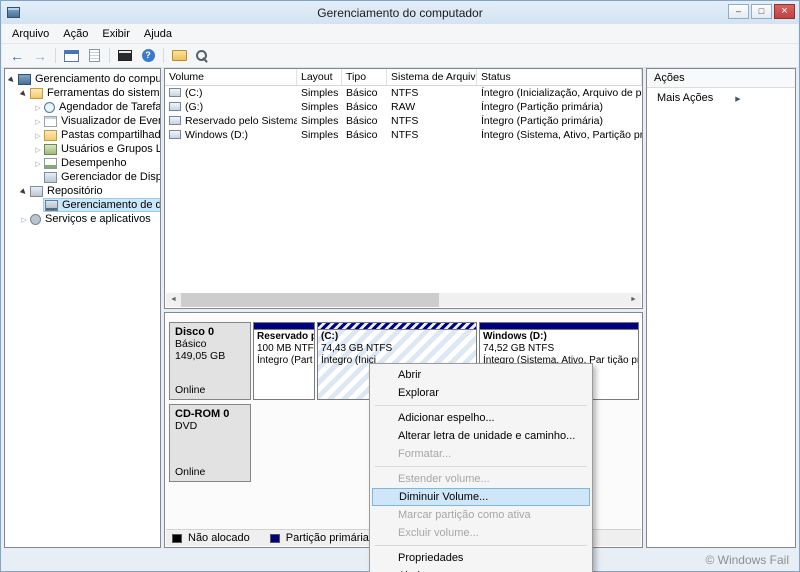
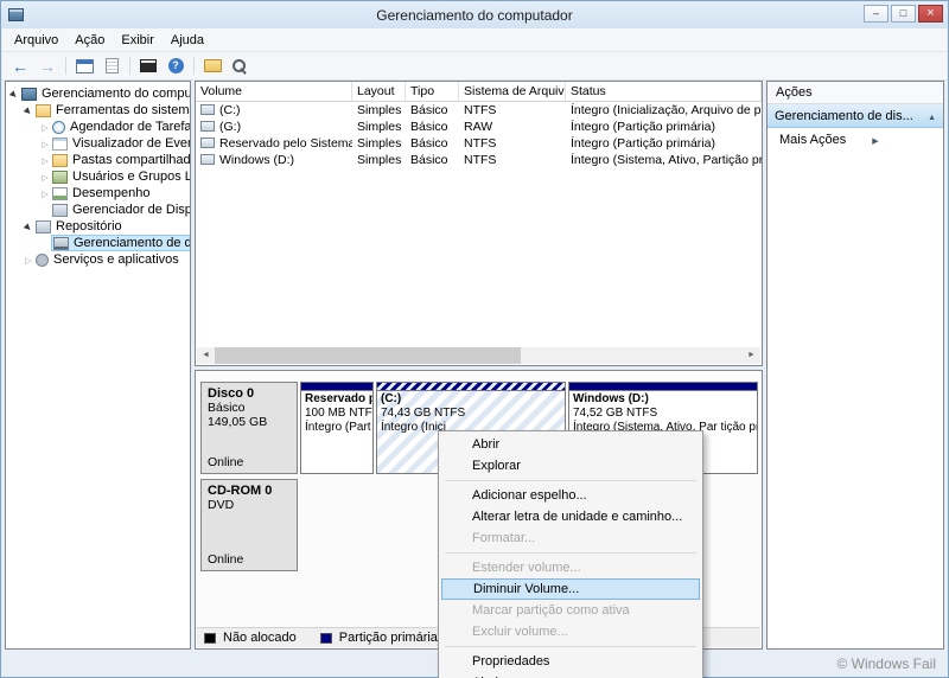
  Gerenciamento do computador
  Arquivo
  Ação
  Exibir
  Ajuda
  Gerenciamento do compu
  Ferramentas do sistem
  Agendador de Tarefa
  Visualizador de Eve
  Pastas compartilhad
  Usuários e Grupos L
  Desempenho
  Repositório
  Gerenciamento de d
  Serviços e aplicativos
  Volume
  Layout
  Tipo
  Sistema de Arquiv
  Status
  (C:)
  Simples
  Básico
  NTFS
  Íntegro (Inicialização, Arquivo de p
  (G:)
  Simples
  Básico
  RAW
  Íntegro (Partição primária)
  Reservado pelo Sistema
  Simples
  Básico
  NTFS
  Íntegro (Partição primária)
  Windows (D:)
  Simples
  Básico
  NTFS
  Íntegro (Sistema, Ativo, Partição pr
  Disco 0
  Básico
  149,05 GB
  Online
  Reservado p
  100 MB NTF
  Íntegro (Part
  (C:)
  74,43 GB NTFS
  Íntegro (Inici
  Windows (D:)
  74,52 GB NTFS
  Íntegro (Sistema, Ativo, Par tição p
  CD-ROM 0
  DVD
  Online
  Não alocado
  Partição primária
  Ações
+ Gerenciamento de dis...
  Mais Ações
  Abrir
  Explorar
  Adicionar espelho...
  Alterar letra de unidade e caminho...
  Formatar...
  Estender volume...
  Diminuir Volume...
  Marcar partição como ativa
  Excluir volume...
  Propriedades
  © Windows Fail
